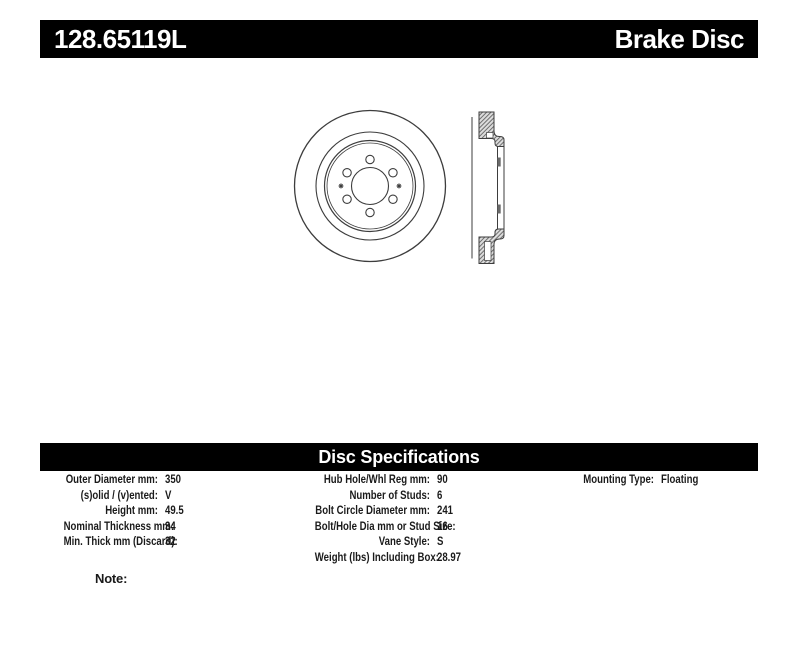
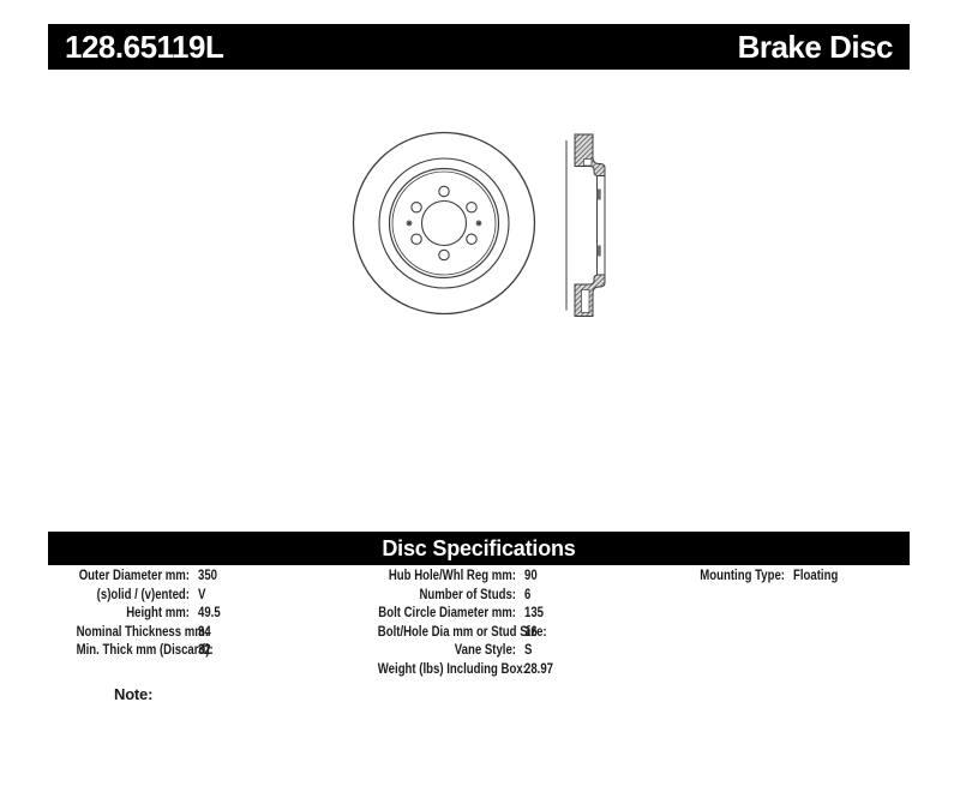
  128.65119L
  Brake Disc
  Disc Specifications
  Outer Diameter mm:
  350
  (s)olid / (v)ented:
  V
  Height mm:
  49.5
  Nominal Thickness m
  34
  Min. Thick mm (Discar:
  32
  Hub Hole/Whl Reg mm:
  90
  Number of Studs:
  6
  Bolt Circle Diameter mm:
- 241
+ 135
  Bolt/Hole Dia mm or Stude:
  16
  Vane Style:
  S
  Weight (lbs) Including Box
  28.97
  Mounting Type:
  Floating
  Note:
